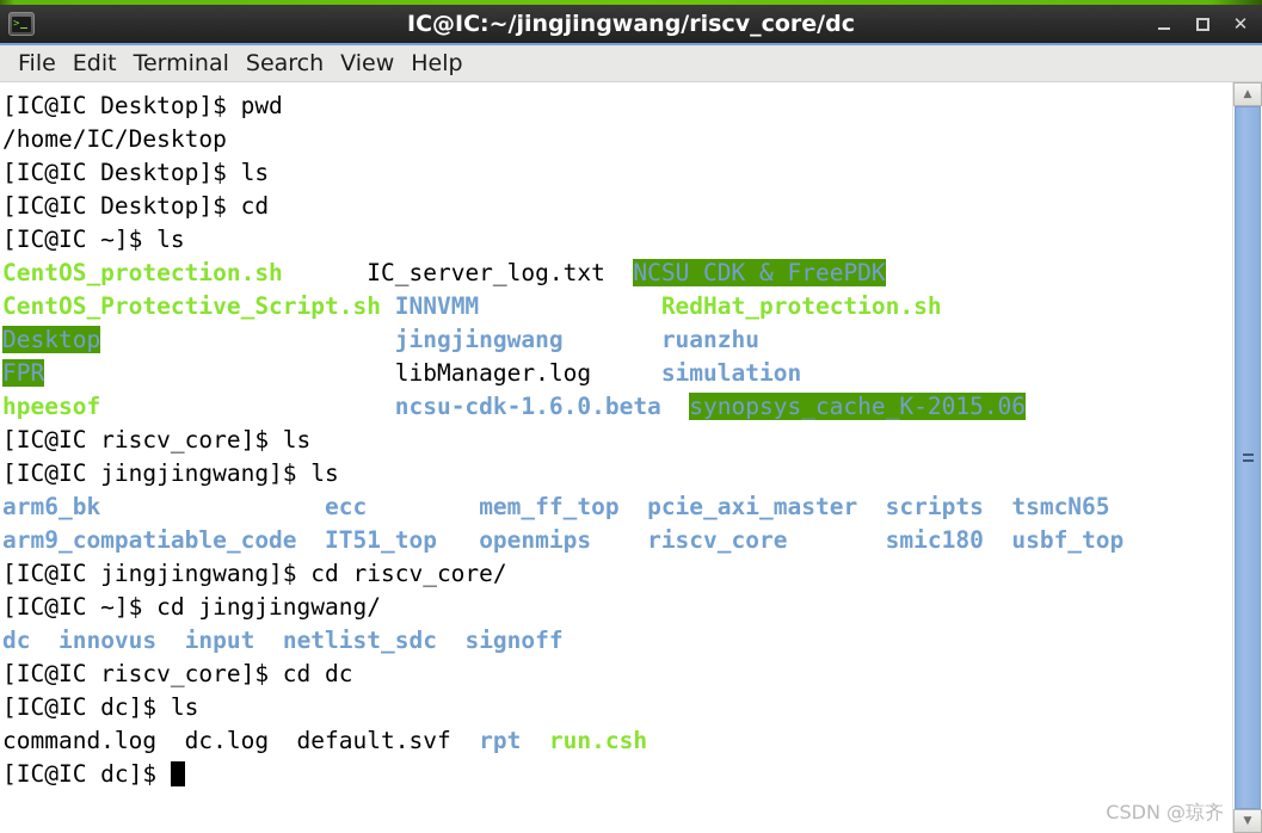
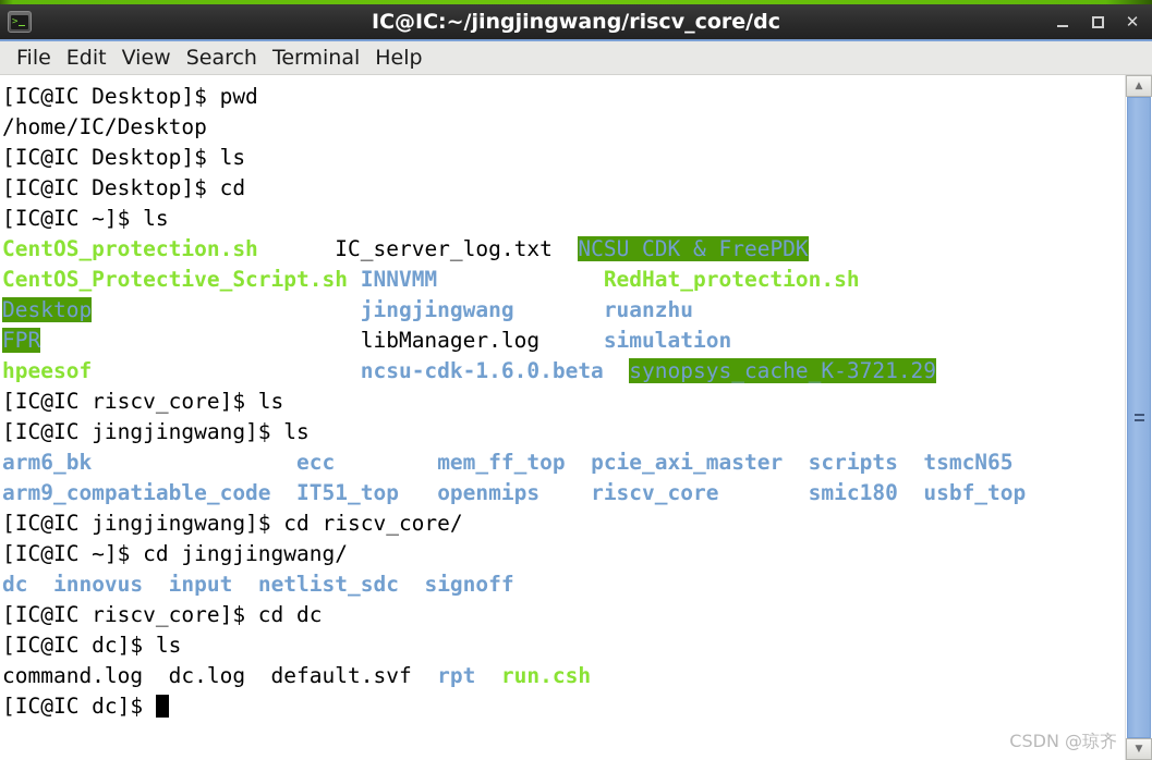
  IC@IC:~/jingjingwang/riscv_core/dc
  ✕
  File
  Edit
- Terminal
+ View
  Search
- View
+ Terminal
  Help
  [IC@IC Desktop]$ pwd
  /home/IC/Desktop
  [IC@IC Desktop]$ ls
  [IC@IC Desktop]$ cd
  [IC@IC ~]$ ls
  CentOS_protection.sh IC_server_log.txt NCSU CDK & FreePDK
  CentOS_Protective_Script.sh INNVMM RedHat_protection.sh
  Desktop jingjingwang ruanzhu
  FPR libManager.log simulation
- hpeesof ncsu-cdk-1.6.0.beta synopsys_cache_K-2015.06
+ hpeesof ncsu-cdk-1.6.0.beta synopsys_cache_K-3721.29
  [IC@IC riscv_core]$ ls
  [IC@IC jingjingwang]$ ls
  arm6_bk ecc mem_ff_top pcie_axi_master scripts tsmcN65
  arm9_compatiable_code IT51_top openmips riscv_core smic180 usbf_top
  [IC@IC jingjingwang]$ cd riscv_core/
  [IC@IC ~]$ cd jingjingwang/
  dc innovus input netlist_sdc signoff
  [IC@IC riscv_core]$ cd dc
  [IC@IC dc]$ ls
  command.log dc.log default.svf rpt run.csh
  [IC@IC dc]$
  ▲
  ▼
  CSDN @琼齐
